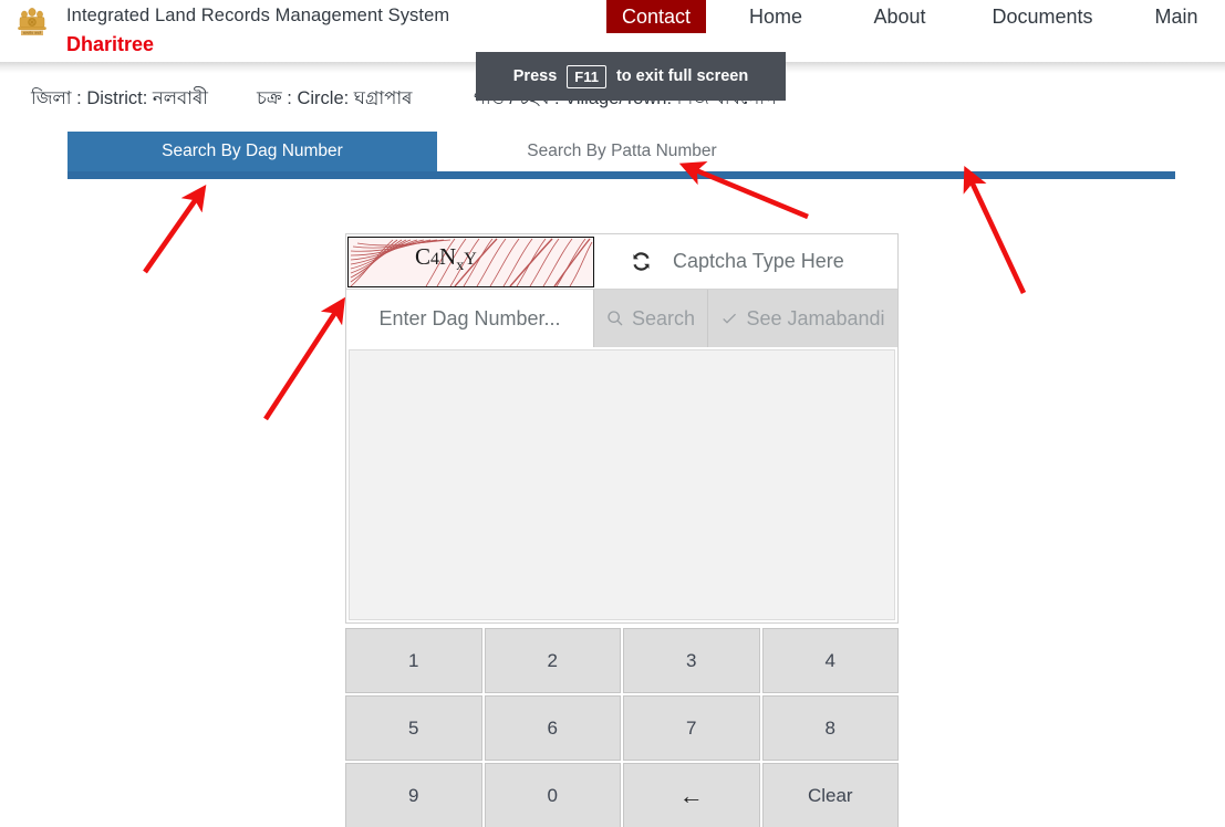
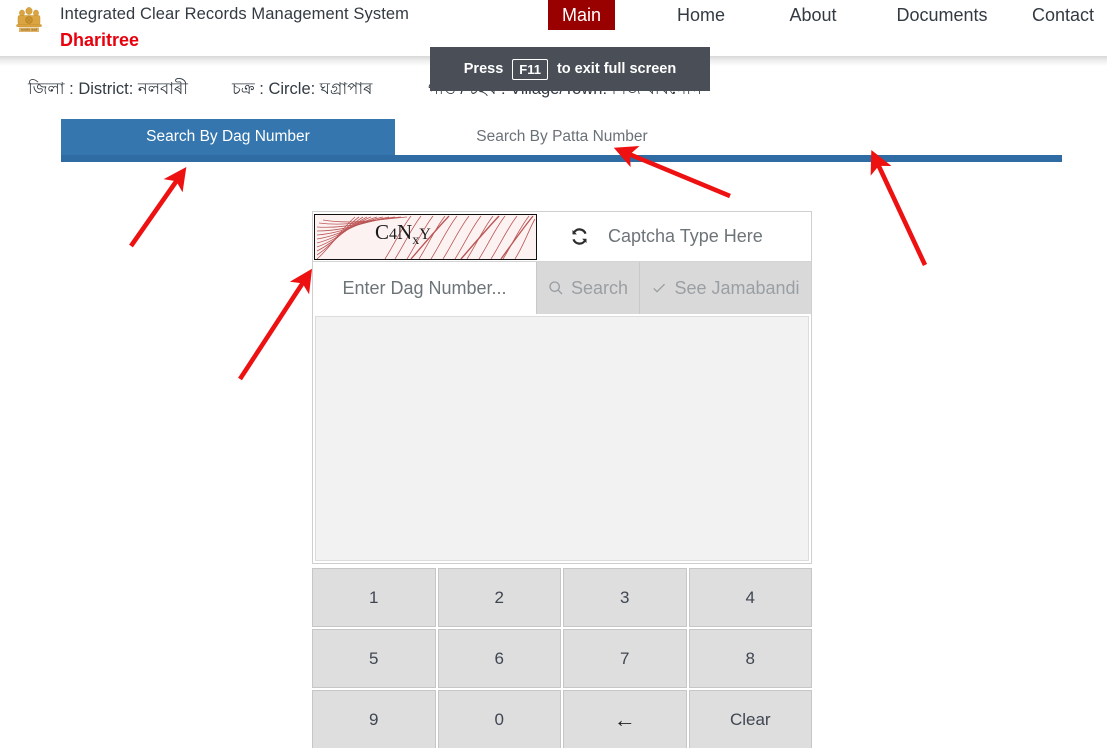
- Integrated Land Records Management System
+ Integrated Clear Records Management System
  Dharitree
- Contact
+ Main
  Home
  About
  Documents
- Main
+ Contact
  জিলা : District: নলবাৰী
  চক্ৰ : Circle: ঘগ্ৰাপাৰ
  Press
  F11
  to exit full screen
  Search By Dag Number
  Search By Patta Number
  C4NxY
  Captcha Type Here
  Enter Dag Number...
  Search
  See Jamabandi
  1
  2
  3
  4
  5
  6
  7
  8
  9
  0
  ←
  Clear
